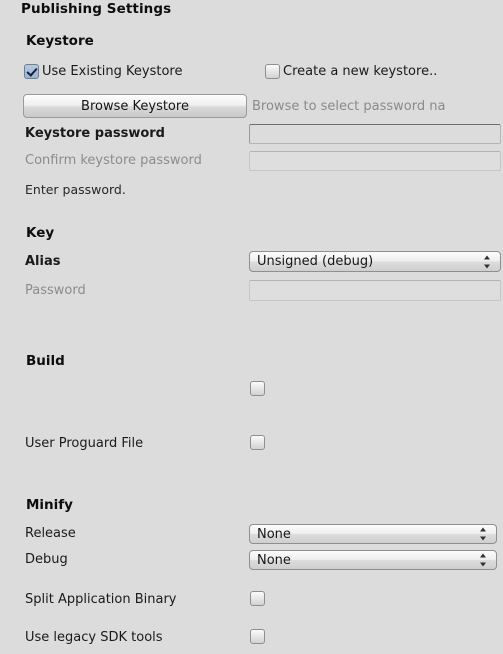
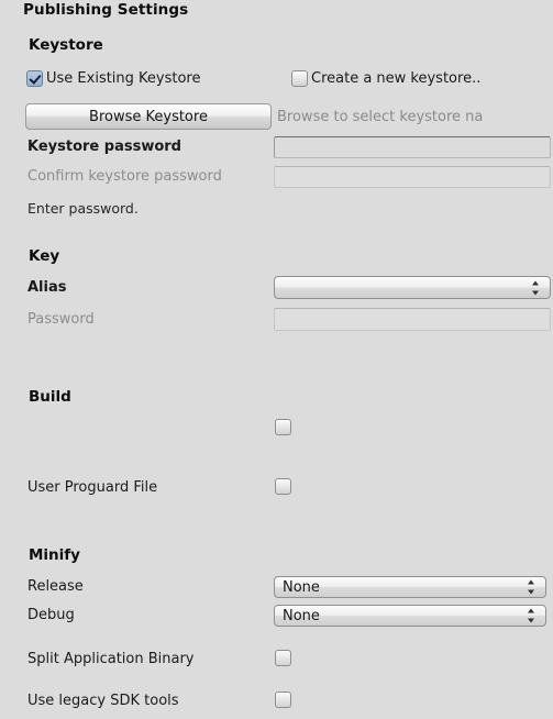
  Publishing Settings
  Keystore
  Use Existing Keystore
  Create a new keystore..
  Browse Keystore
- Browse to select password na
+ Browse to select keystore na
  Keystore password
  Confirm keystore password
  Enter password.
  Key
  Alias
- Unsigned (debug)
  Password
  Build
  User Proguard File
  Minify
  Release
  None
  Debug
  None
  Split Application Binary
  Use legacy SDK tools
